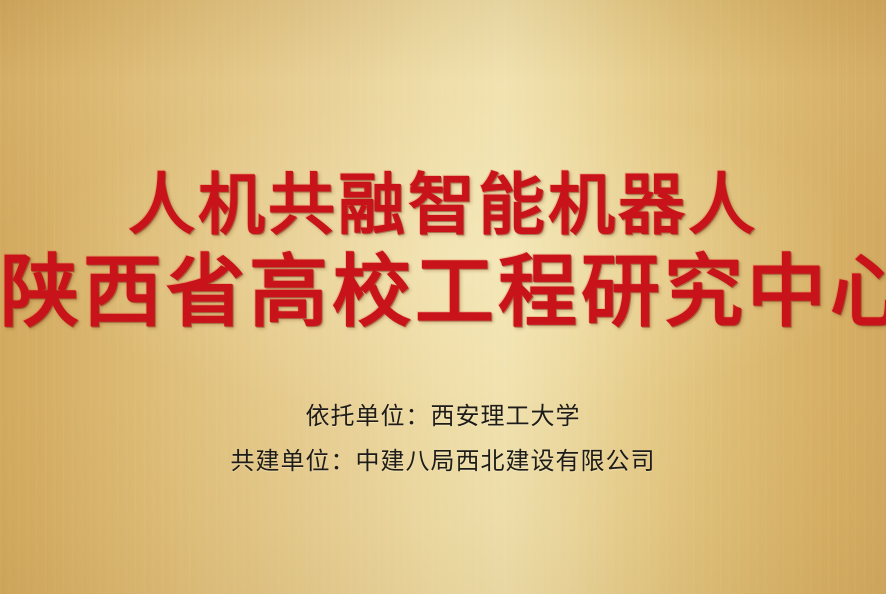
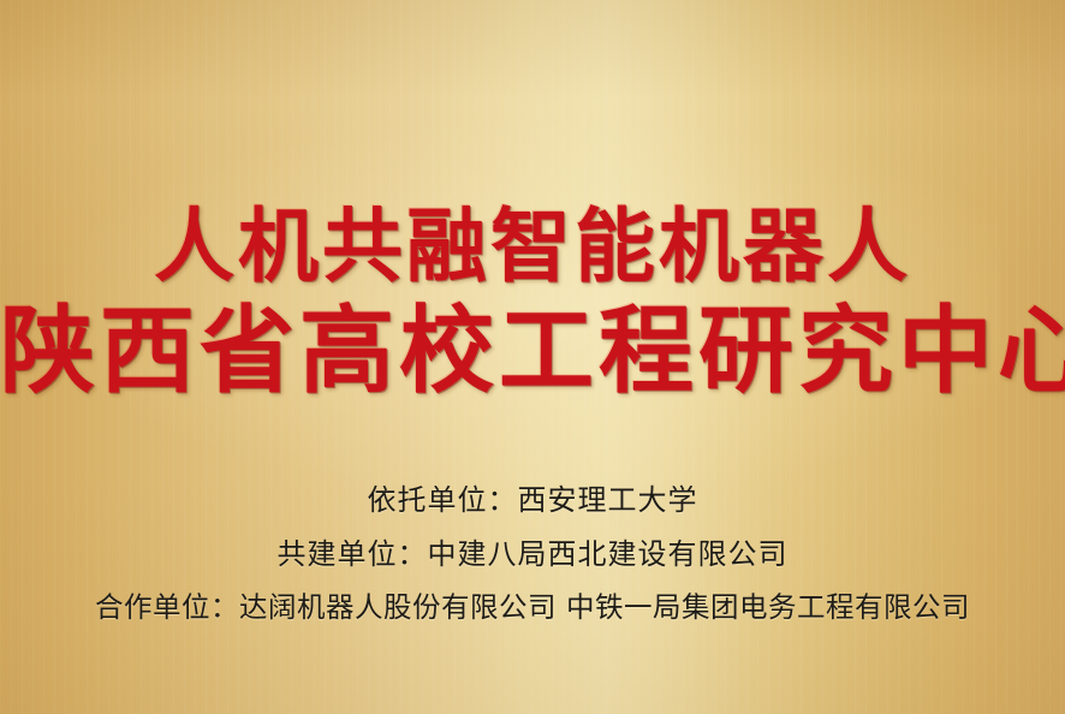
  人机共融智能机器人
  陕西省高校工程研究中心
  依托单位：西安理工大学
  共建单位：中建八局西北建设有限公司
+ 合作单位：达阔机器人股份有限公司 中铁一局集团电务工程有限公司
